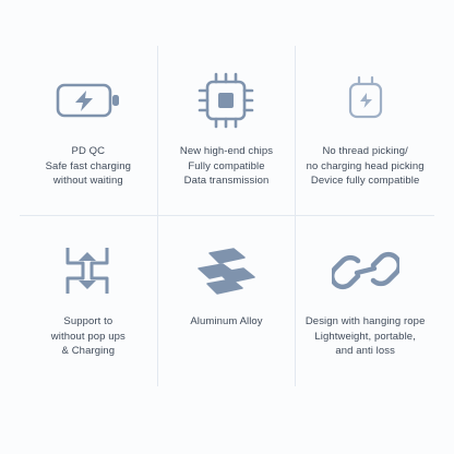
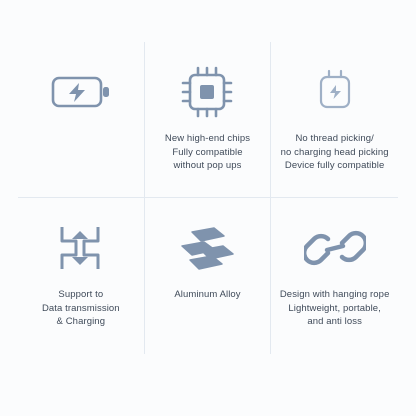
- PD QC
- Safe fast charging
- without waiting
  New high-end chips
  Fully compatible
- Data transmission
+ without pop ups
  No thread picking/
  no charging head picking
  Device fully compatible
  Support to
- without pop ups
+ Data transmission
  & Charging
  Aluminum Alloy
  Design with hanging rope
  Lightweight, portable,
  and anti loss
